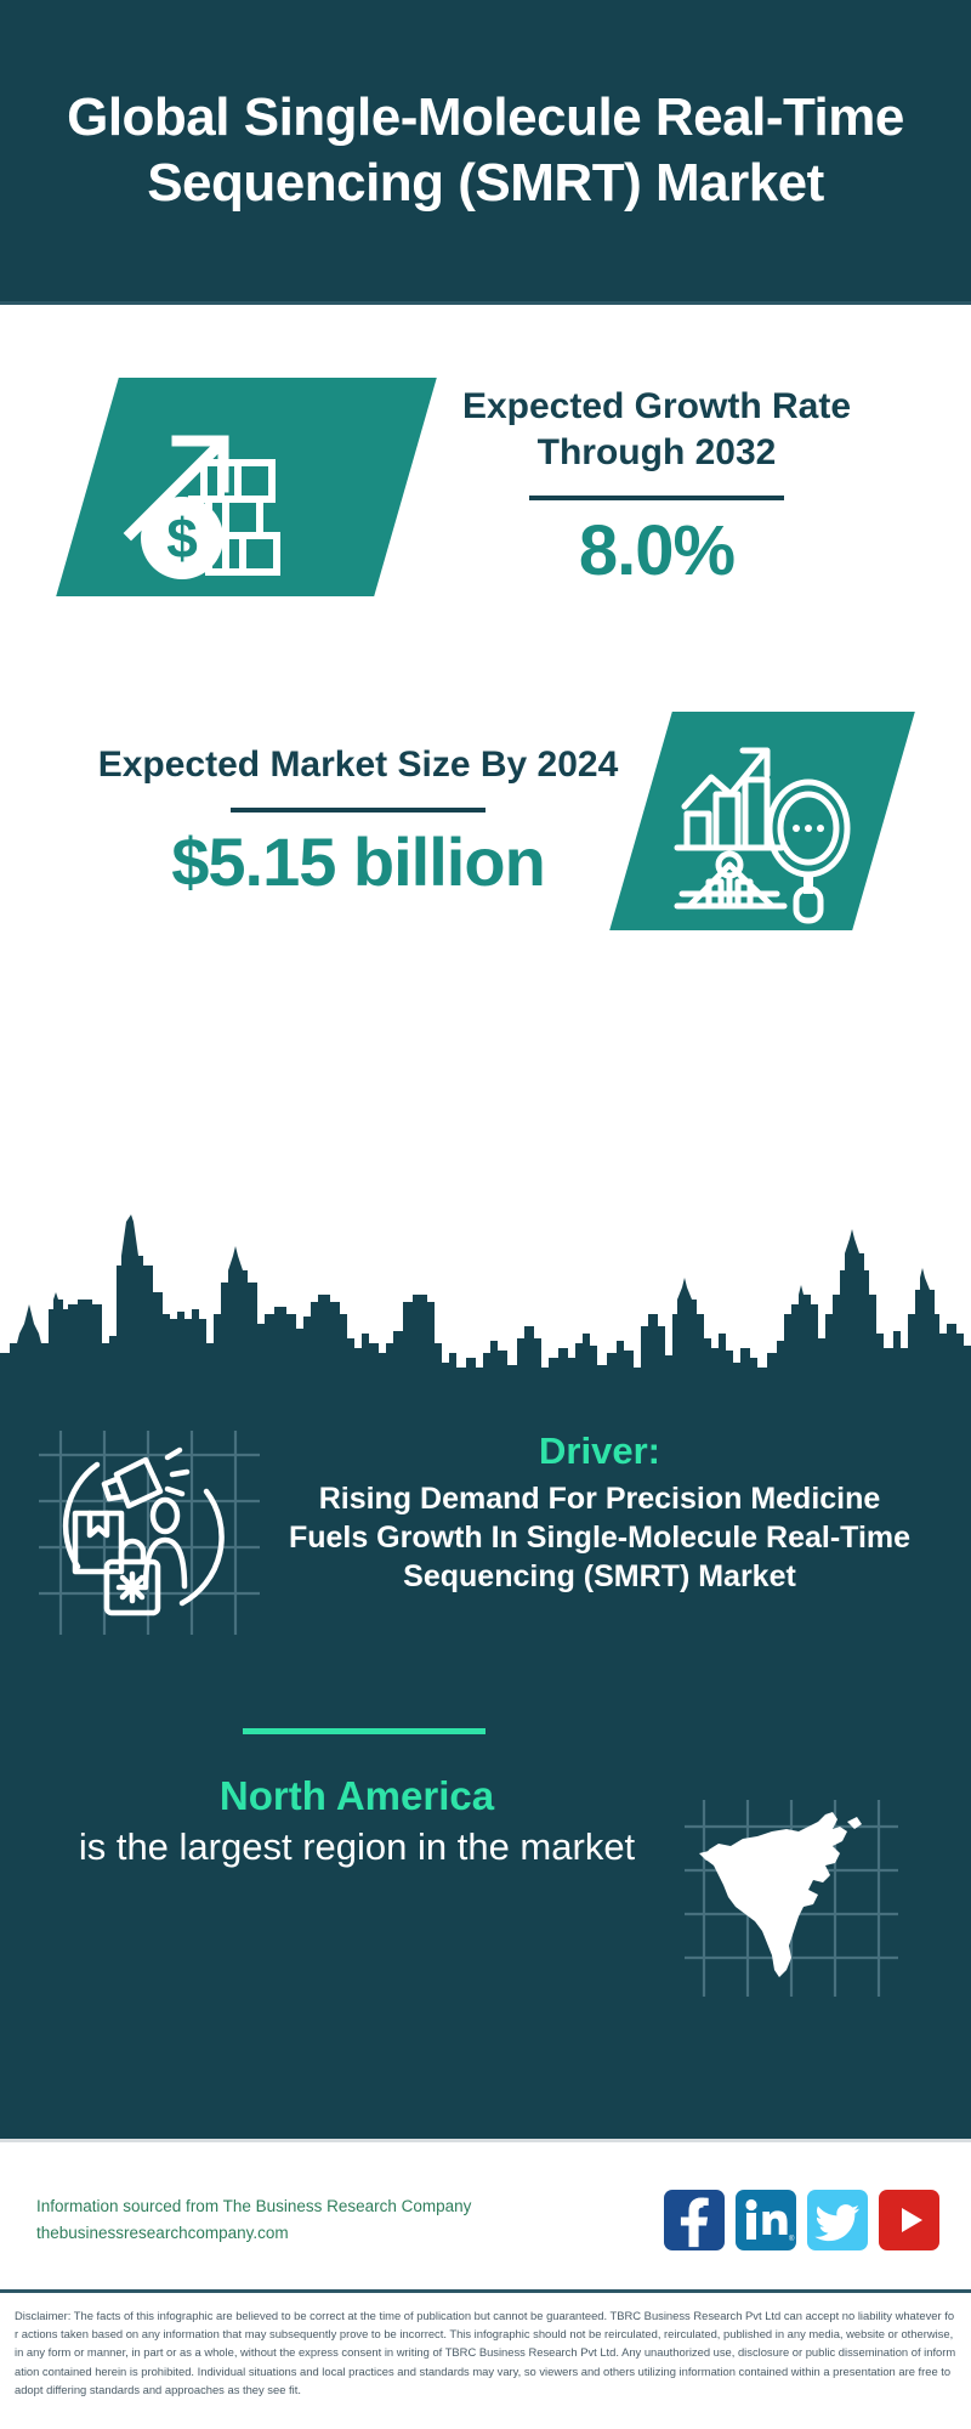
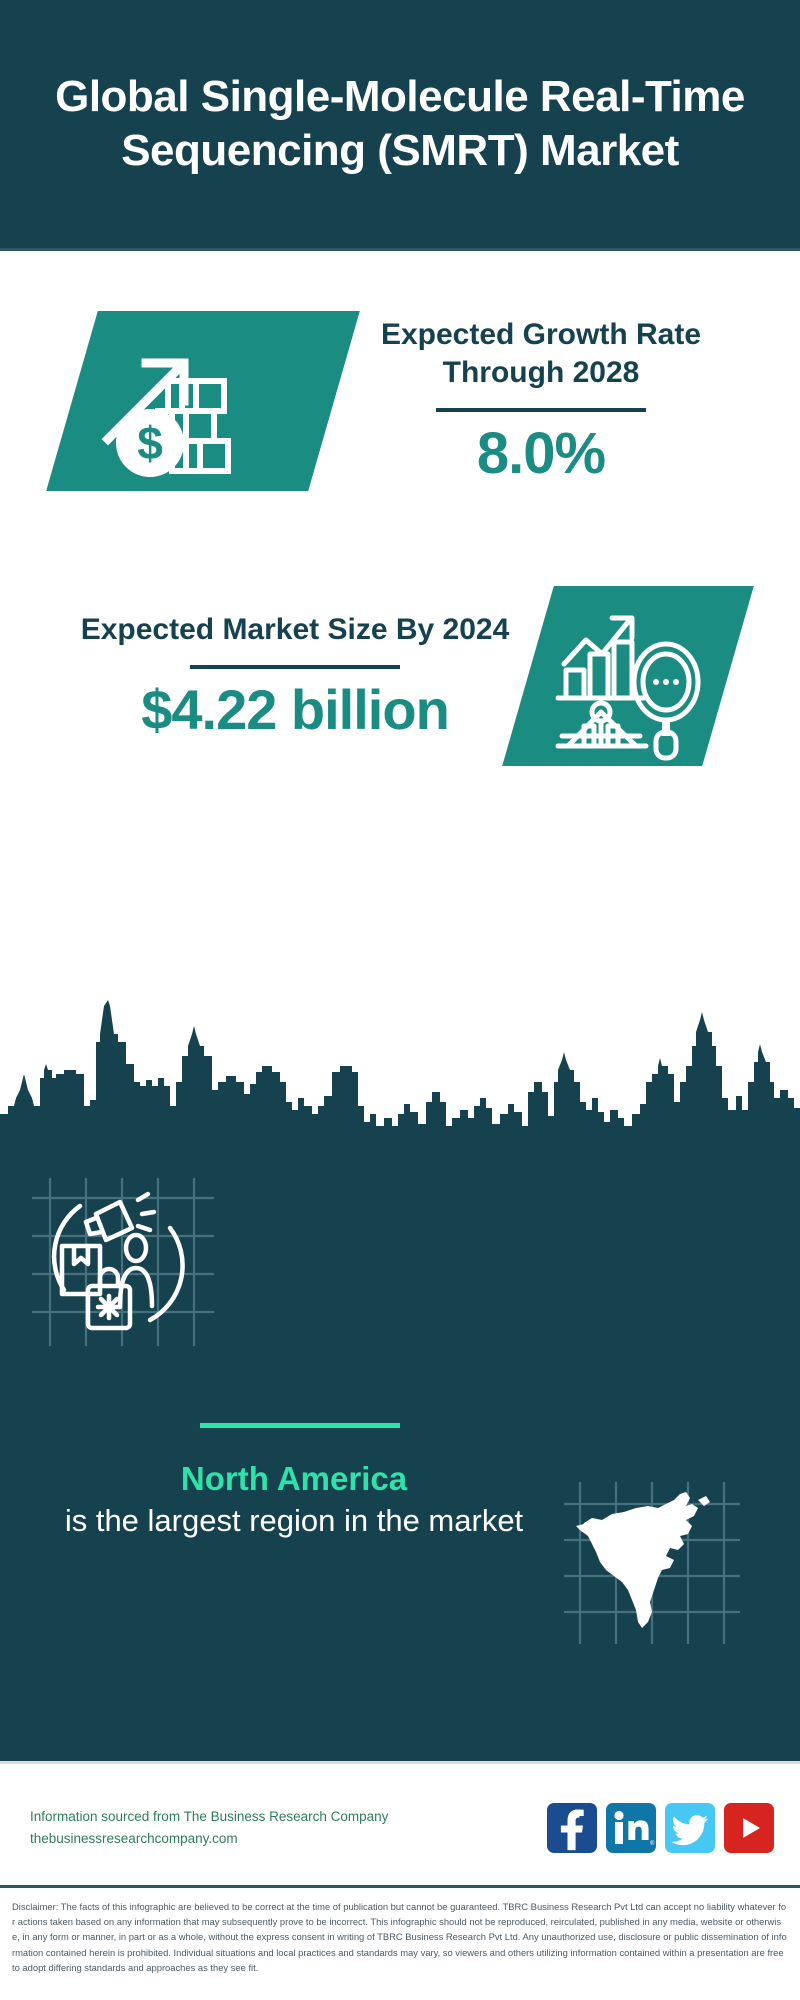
  Global Single-Molecule Real-Time Sequencing (SMRT) Market
- Expected Growth Rate Through 2032
+ Expected Growth Rate Through 2028
  8.0%
  Expected Market Size By 2024
- $5.15 billion
+ $4.22 billion
- Driver:
- Rising Demand For Precision Medicine Fuels Growth In Single-Molecule Real-Time Sequencing (SMRT) Market
  North America
  is the largest region in the market
  Information sourced from The Business Research Company
  thebusinessresearchcompany.com
- Disclaimer: The facts of this infographic are believed to be correct at the time of publication but cannot be guaranteed. TBRC Business Research Pvt Ltd can accept no liability whatever for actions taken based on any information that may subsequently prove to be incorrect. This infographic should not be reirculated, reirculated, published in any media, website or otherwise, in any form or manner, in part or as a whole, without the express consent in writing of TBRC Business Research Pvt Ltd. Any unauthorized use, disclosure or public dissemination of information contained herein is prohibited. Individual situations and local practices and standards may vary, so viewers and others utilizing information contained within a presentation are free to adopt differing standards and approaches as they see fit.
+ Disclaimer: The facts of this infographic are believed to be correct at the time of publication but cannot be guaranteed. TBRC Business Research Pvt Ltd can accept no liability whatever for actions taken based on any information that may subsequently prove to be incorrect. This infographic should not be reproduced, reirculated, published in any media, website or otherwise, in any form or manner, in part or as a whole, without the express consent in writing of TBRC Business Research Pvt Ltd. Any unauthorized use, disclosure or public dissemination of information contained herein is prohibited. Individual situations and local practices and standards may vary, so viewers and others utilizing information contained within a presentation are free to adopt differing standards and approaches as they see fit.
